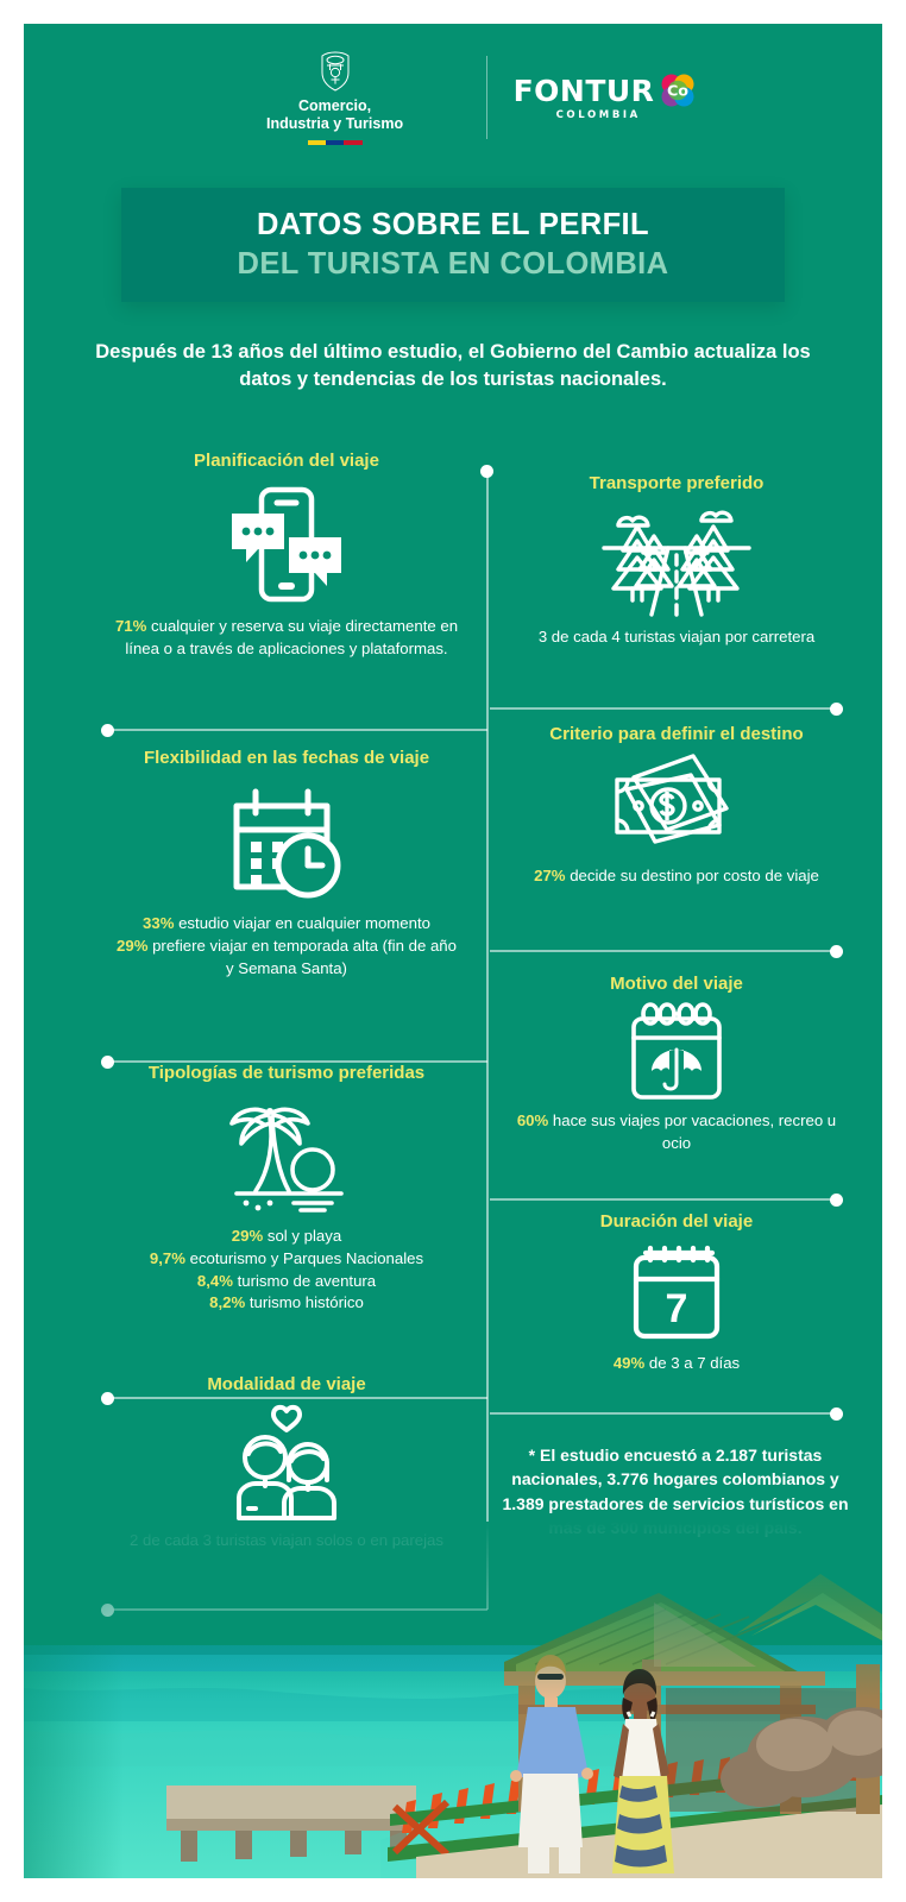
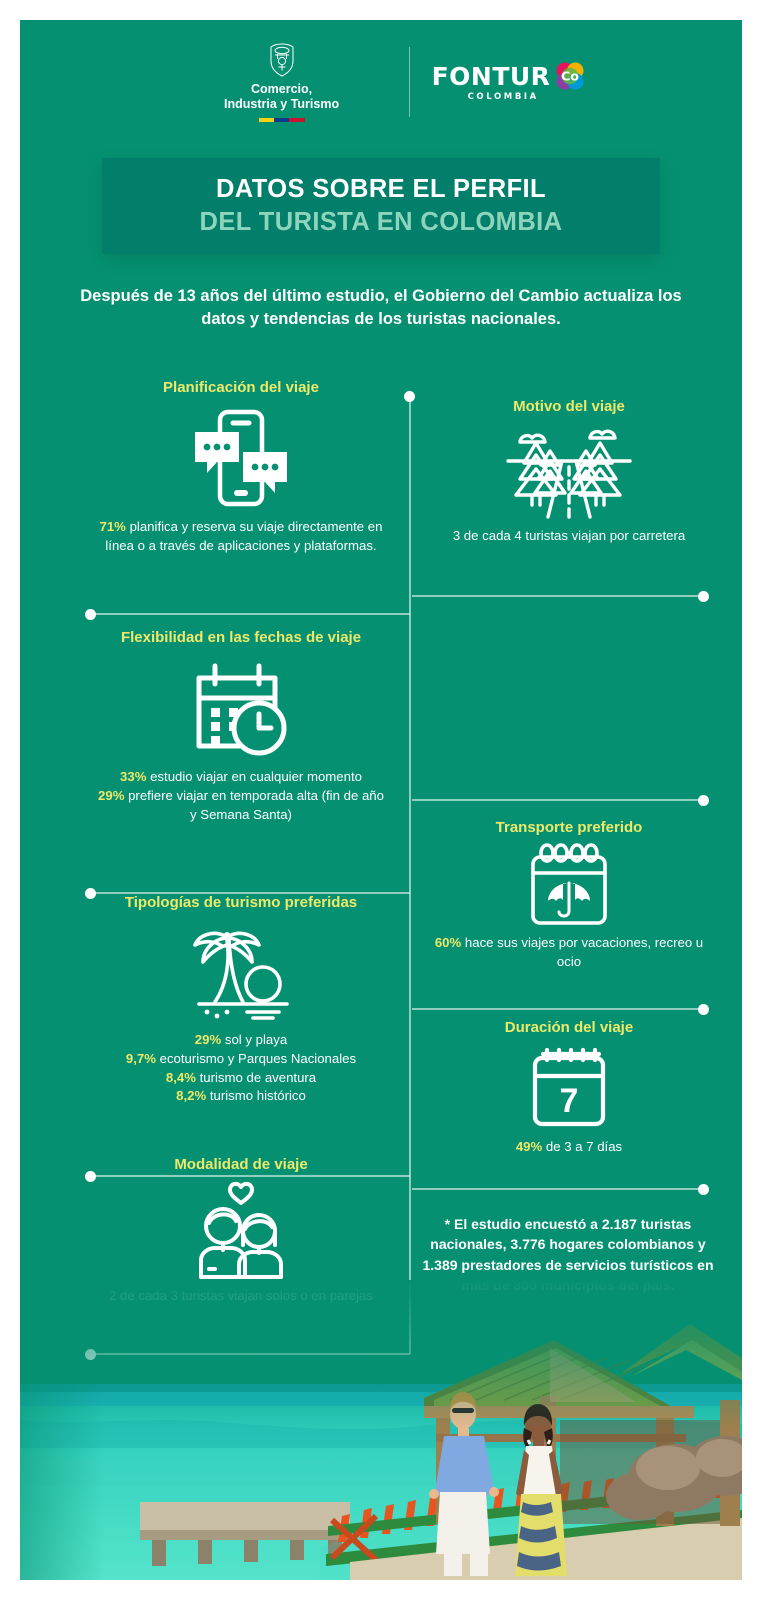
  Comercio,
  Industria y Turismo
  FONTUR
  Co
  COLOMBIA
  DATOS SOBRE EL PERFIL
  DEL TURISTA EN COLOMBIA
  Después de 13 años del último estudio, el Gobierno del Cambio actualiza los datos y tendencias de los turistas nacionales.
  Planificación del viaje
- 71% cualquier y reserva su viaje directamente en línea o a través de aplicaciones y plataformas.
+ 71% planifica y reserva su viaje directamente en línea o a través de aplicaciones y plataformas.
  Flexibilidad en las fechas de viaje
  33% estudio viajar en cualquier momento
  29% prefiere viajar en temporada alta (fin de año y Semana Santa)
  Tipologías de turismo preferidas
  29% sol y playa
  9,7% ecoturismo y Parques Nacionales
  8,4% turismo de aventura
  8,2% turismo histórico
  Modalidad de viaje
- Transporte preferido
+ Motivo del viaje
  3 de cada 4 turistas viajan por carretera
- Criterio para definir el destino
- 27% decide su destino por costo de viaje
- Motivo del viaje
+ Transporte preferido
  60% hace sus viajes por vacaciones, recreo u ocio
  Duración del viaje
  7
  49% de 3 a 7 días
  * El estudio encuestó a 2.187 turistas nacionales, 3.776 hogares colombianos y 1.389 prestadores de servicios turísticos en
